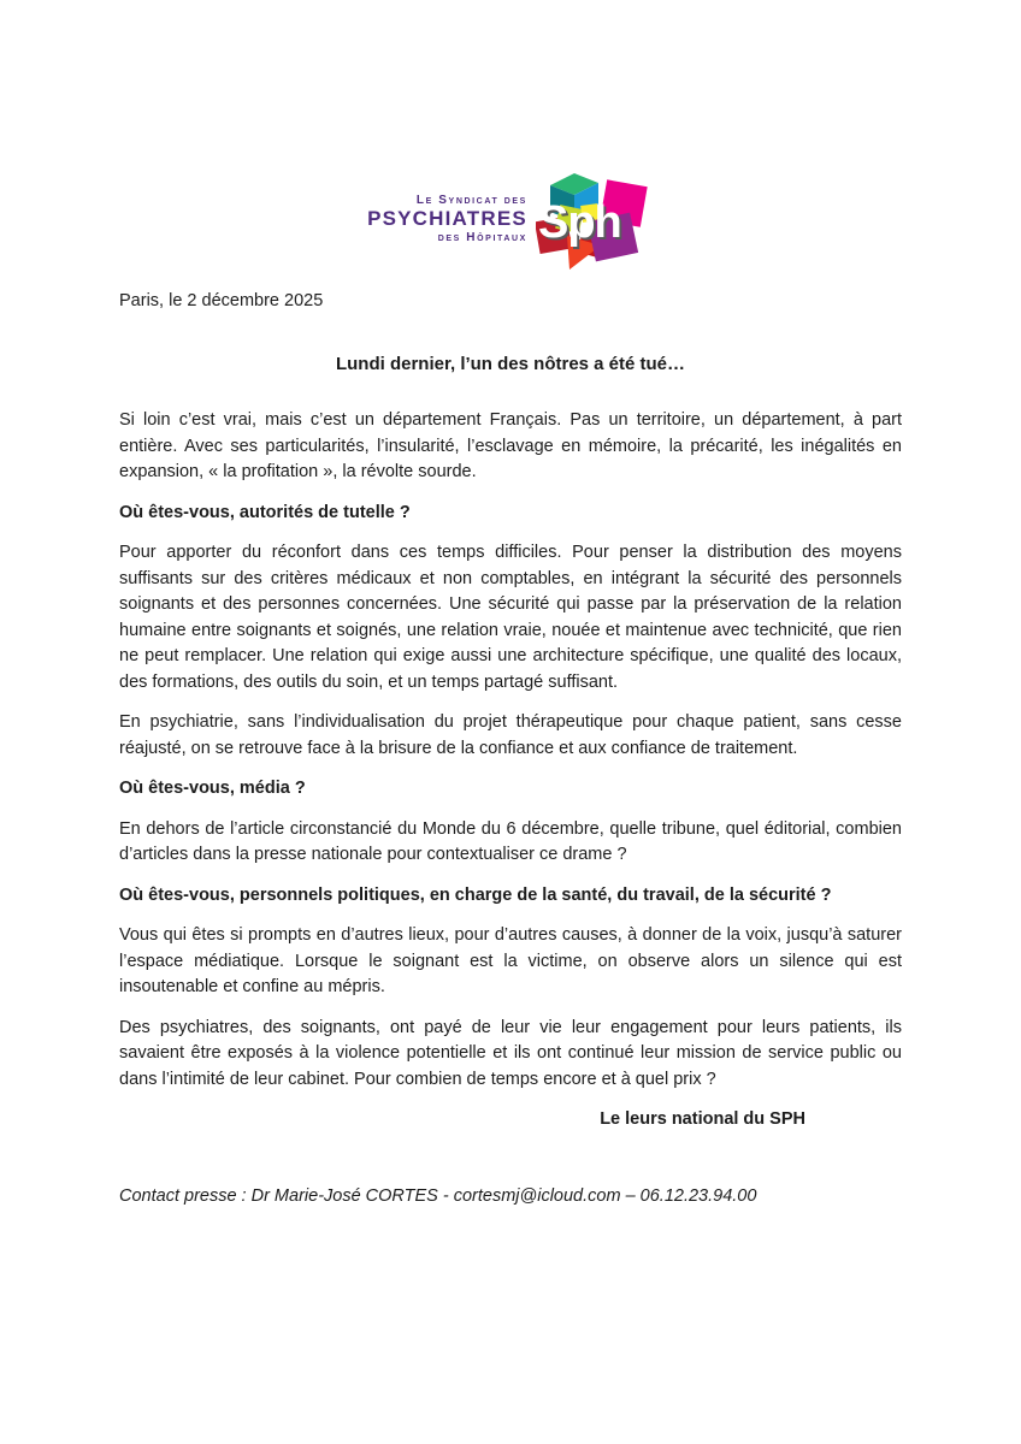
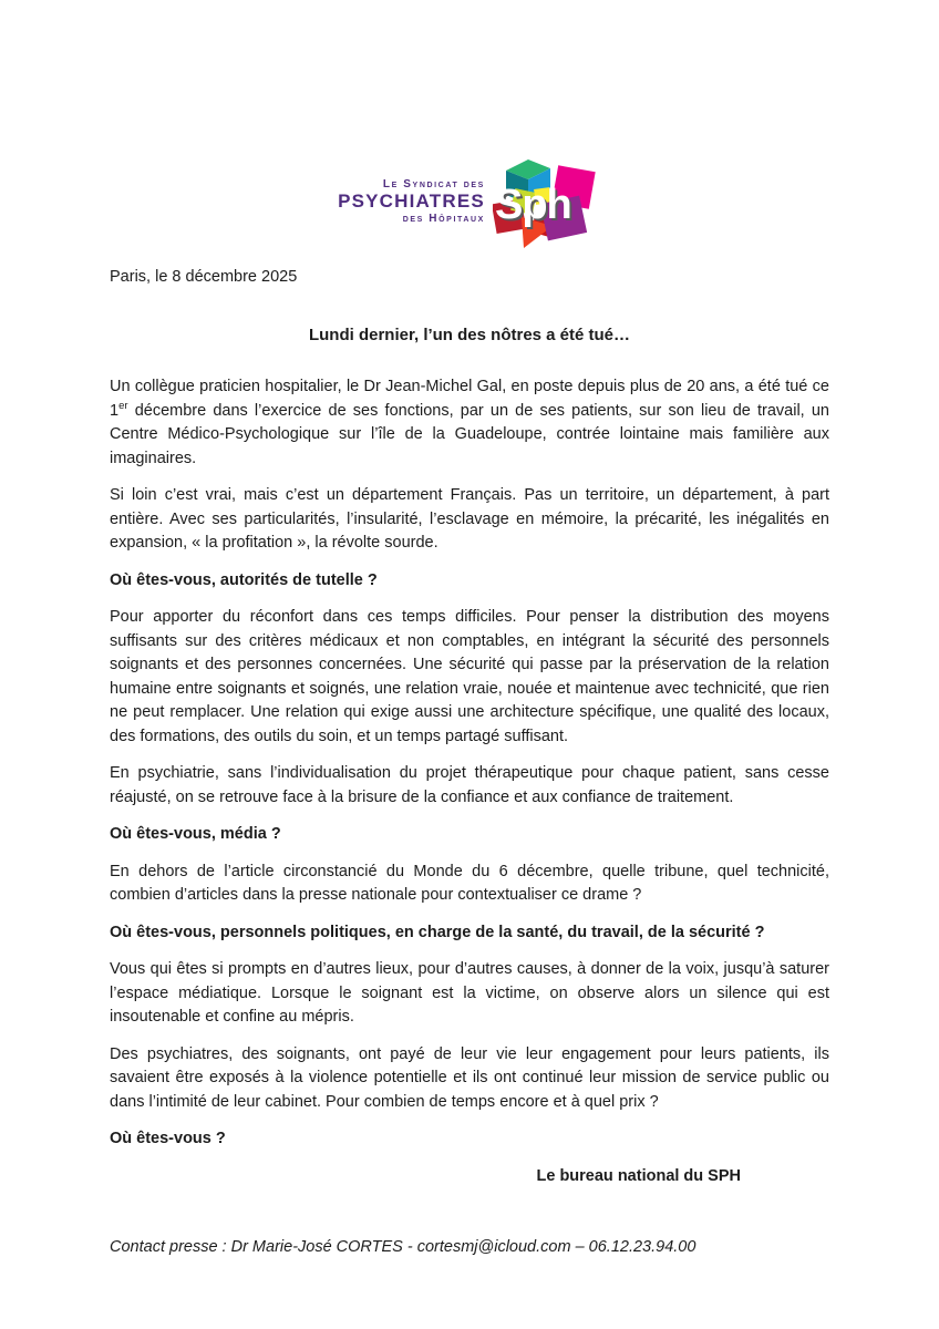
  Le Syndicat des
  PSYCHIATRES
  des Hôpitaux
  Sph
- Paris, le 2 décembre 2025
+ Paris, le 8 décembre 2025
  Lundi dernier, l’un des nôtres a été tué…
+ Un collègue praticien hospitalier, le Dr Jean-Michel Gal, en poste depuis plus de 20 ans, a été tué ce 1er décembre dans l’exercice de ses fonctions, par un de ses patients, sur son lieu de travail, un Centre Médico-Psychologique sur l’île de la Guadeloupe, contrée lointaine mais familière aux imaginaires.
  Si loin c’est vrai, mais c’est un département Français. Pas un territoire, un département, à part entière. Avec ses particularités, l’insularité, l’esclavage en mémoire, la précarité, les inégalités en expansion, « la profitation », la révolte sourde.
  Où êtes-vous, autorités de tutelle ?
  Pour apporter du réconfort dans ces temps difficiles. Pour penser la distribution des moyens suffisants sur des critères médicaux et non comptables, en intégrant la sécurité des personnels soignants et des personnes concernées. Une sécurité qui passe par la préservation de la relation humaine entre soignants et soignés, une relation vraie, nouée et maintenue avec technicité, que rien ne peut remplacer. Une relation qui exige aussi une architecture spécifique, une qualité des locaux, des formations, des outils du soin, et un temps partagé suffisant.
  En psychiatrie, sans l’individualisation du projet thérapeutique pour chaque patient, sans cesse réajusté, on se retrouve face à la brisure de la confiance et aux confiance de traitement.
  Où êtes-vous, média ?
- En dehors de l’article circonstancié du Monde du 6 décembre, quelle tribune, quel éditorial, combien d’articles dans la presse nationale pour contextualiser ce drame ?
+ En dehors de l’article circonstancié du Monde du 6 décembre, quelle tribune, quel technicité, combien d’articles dans la presse nationale pour contextualiser ce drame ?
  Où êtes-vous, personnels politiques, en charge de la santé, du travail, de la sécurité ?
  Vous qui êtes si prompts en d’autres lieux, pour d’autres causes, à donner de la voix, jusqu’à saturer l’espace médiatique. Lorsque le soignant est la victime, on observe alors un silence qui est insoutenable et confine au mépris.
  Des psychiatres, des soignants, ont payé de leur vie leur engagement pour leurs patients, ils savaient être exposés à la violence potentielle et ils ont continué leur mission de service public ou dans l’intimité de leur cabinet. Pour combien de temps encore et à quel prix ?
+ Où êtes-vous ?
- Le leurs national du SPH
+ Le bureau national du SPH
  Contact presse : Dr Marie-José CORTES - cortesmj@icloud.com – 06.12.23.94.00
